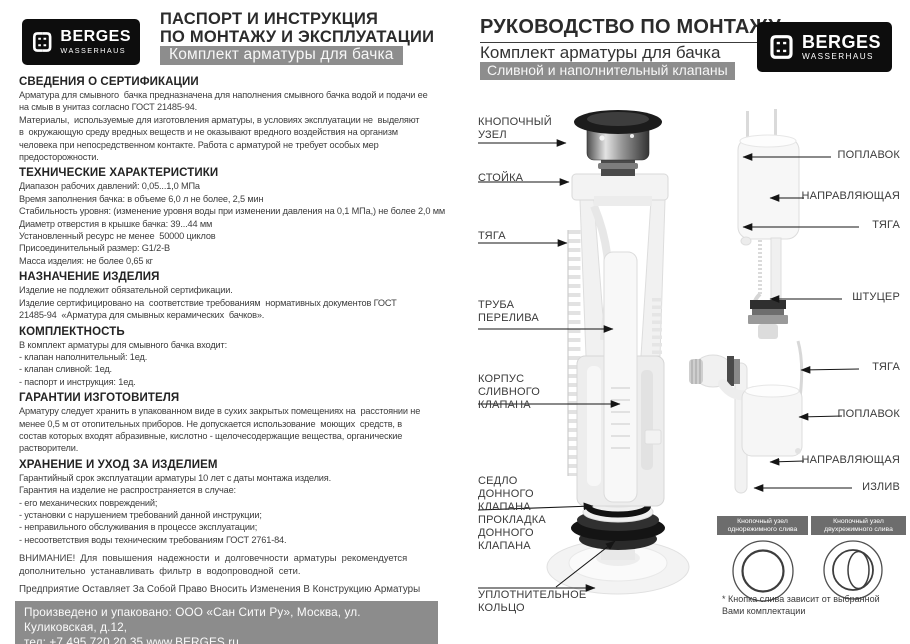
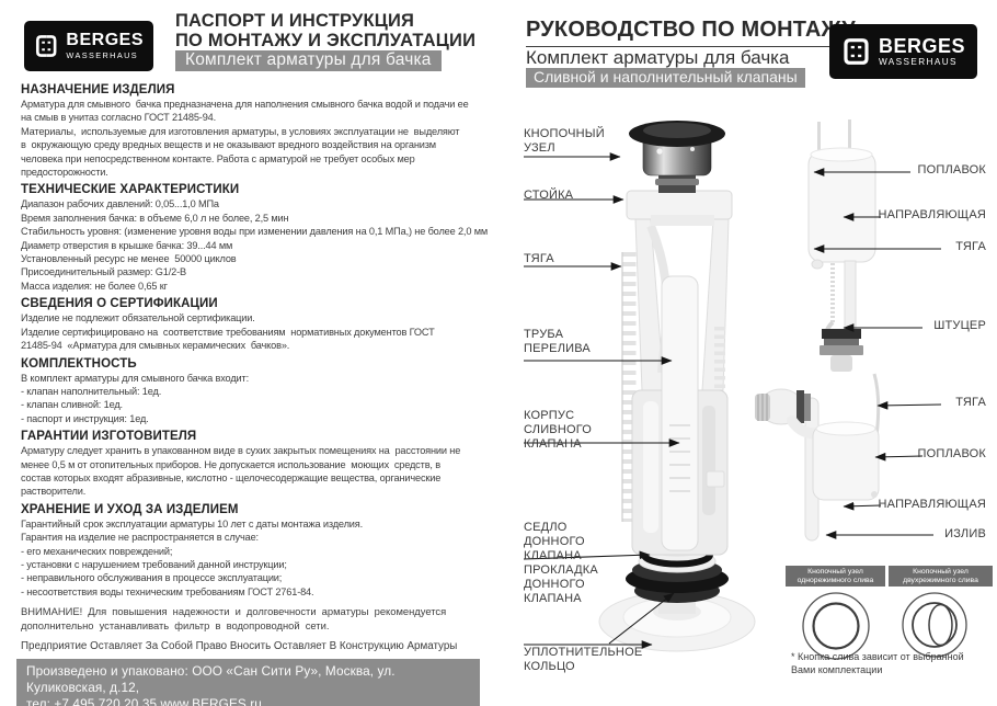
  BERGES
  WASSERHAUS
  ПАСПОРТ И ИНСТРУКЦИЯ
  ПО МОНТАЖУ И ЭКСПЛУАТАЦИИ
  Комплект арматуры для бачка
- СВЕДЕНИЯ О СЕРТИФИКАЦИИ
+ НАЗНАЧЕНИЕ ИЗДЕЛИЯ
  Арматура для смывного бачка предназначена для наполнения смывного бачка водой и подачи ее
  на смыв в унитаз согласно ГОСТ 21485-94.
  Материалы, используемые для изготовления арматуры, в условиях эксплуатации не выделяют
  в окружающую среду вредных веществ и не оказывают вредного воздействия на организм
  человека при непосредственном контакте. Работа с арматурой не требует особых мер
  предосторожности.
  ТЕХНИЧЕСКИЕ ХАРАКТЕРИСТИКИ
  Диапазон рабочих давлений: 0,05...1,0 МПа
  Время заполнения бачка: в объеме 6,0 л не более, 2,5 мин
  Стабильность уровня: (изменение уровня воды при изменении давления на 0,1 МПа,) не более 2,0 мм
  Диаметр отверстия в крышке бачка: 39...44 мм
  Установленный ресурс не менее 50000 циклов
  Присоединительный размер: G1/2-B
  Масса изделия: не более 0,65 кг
- НАЗНАЧЕНИЕ ИЗДЕЛИЯ
+ СВЕДЕНИЯ О СЕРТИФИКАЦИИ
  Изделие не подлежит обязательной сертификации.
  Изделие сертифицировано на соответствие требованиям нормативных документов ГОСТ
  21485-94 «Арматура для смывных керамических бачков».
  КОМПЛЕКТНОСТЬ
  В комплект арматуры для смывного бачка входит:
  - клапан наполнительный: 1ед.
  - клапан сливной: 1ед.
  - паспорт и инструкция: 1ед.
  ГАРАНТИИ ИЗГОТОВИТЕЛЯ
  Арматуру следует хранить в упакованном виде в сухих закрытых помещениях на расстоянии не
  менее 0,5 м от отопительных приборов. Не допускается использование моющих средств, в
  состав которых входят абразивные, кислотно - щелочесодержащие вещества, органические
  растворители.
  ХРАНЕНИЕ И УХОД ЗА ИЗДЕЛИЕМ
  Гарантийный срок эксплуатации арматуры 10 лет с даты монтажа изделия.
  Гарантия на изделие не распространяется в случае:
  - его механических повреждений;
  - установки с нарушением требований данной инструкции;
  - неправильного обслуживания в процессе эксплуатации;
  - несоответствия воды техническим требованиям ГОСТ 2761-84.
  ВНИМАНИЕ! Для повышения надежности и долговечности арматуры рекомендуется
  дополнительно устанавливать фильтр в водопроводной сети.
- Предприятие Оставляет За Собой Право Вносить Изменения В Конструкцию Арматуры
+ Предприятие Оставляет За Собой Право Вносить Оставляет В Конструкцию Арматуры
  Произведено и упаковано: ООО «Сан Сити Ру», Москва, ул. Куликовская, д.12,
  тел: +7 495 720 20 35 www.BERGES.ru
  РУКОВОДСТВО ПО МОНТА
  Комплект арматуры для бачка
  Сливной и наполнительный клапаны
  BERGES
  WASSERHAUS
  КНОПОЧНЫЙ
  УЗЕЛ
  СТОЙКА
  ТЯГА
  ТРУБА
  ПЕРЕЛИВА
  КОРПУС
  СЛИВНОГО
  КЛАПАНА
  СЕДЛО
  ДОННОГО
  КЛАПАНА
  ПРОКЛАДКА
  ДОННОГО
  КЛАПАНА
  УПЛОТНИТЕЛЬНОЕ
  КОЛЬЦО
  ПОПЛАВОК
  НАПРАВЛЯЮЩАЯ
  ТЯГА
  ШТУЦЕР
  ТЯГА
  ПОПЛАВОК
  НАПРАВЛЯЮЩАЯ
  ИЗЛИВ
  * Кнопка слива зависит от выбранной
  Вами комплектации
